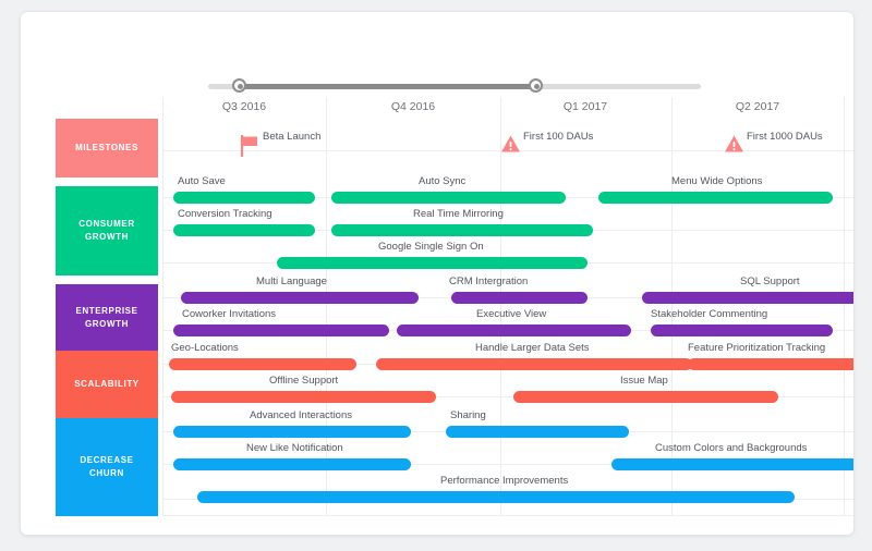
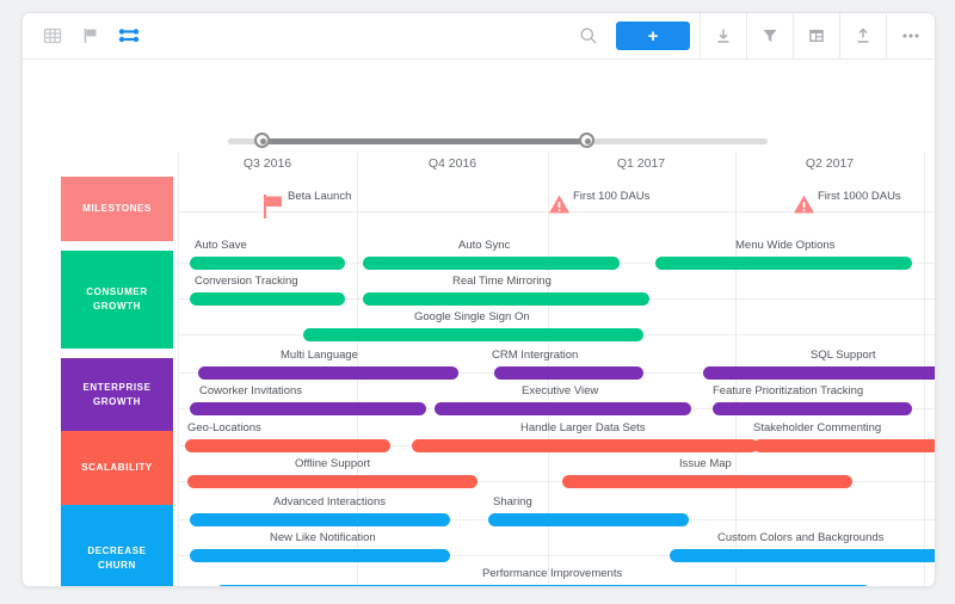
+ +
  Q3 2016
  Q4 2016
  Q1 2017
  Q2 2017
  MILESTONES
  CONSUMER
  GROWTH
  ENTERPRISE
  GROWTH
  SCALABILITY
  DECREASE
  CHURN
  Beta Launch
  First 100 DAUs
  First 1000 DAUs
  Auto Save
  Auto Sync
  Menu Wide Options
  Conversion Tracking
  Real Time Mirroring
  Google Single Sign On
  Multi Language
  CRM Intergration
  SQL Support
  Coworker Invitations
  Executive View
- Stakeholder Commenting
+ Feature Prioritization Tracking
  Geo-Locations
  Handle Larger Data Sets
- Feature Prioritization Tracking
+ Stakeholder Commenting
  Offline Support
  Issue Map
  Advanced Interactions
  Sharing
  New Like Notification
  Custom Colors and Backgrounds
  Performance Improvements
